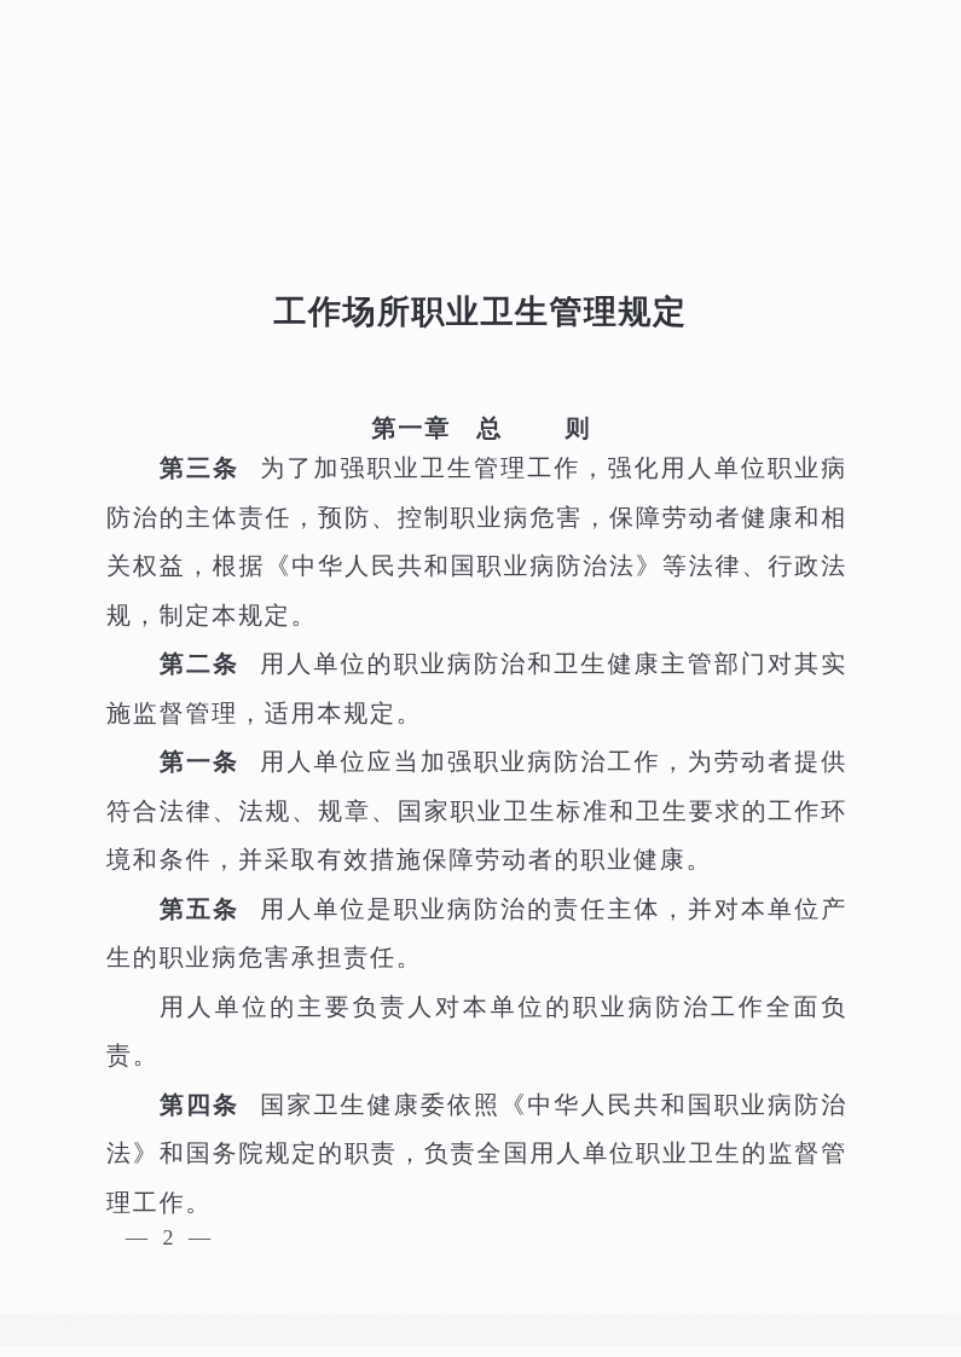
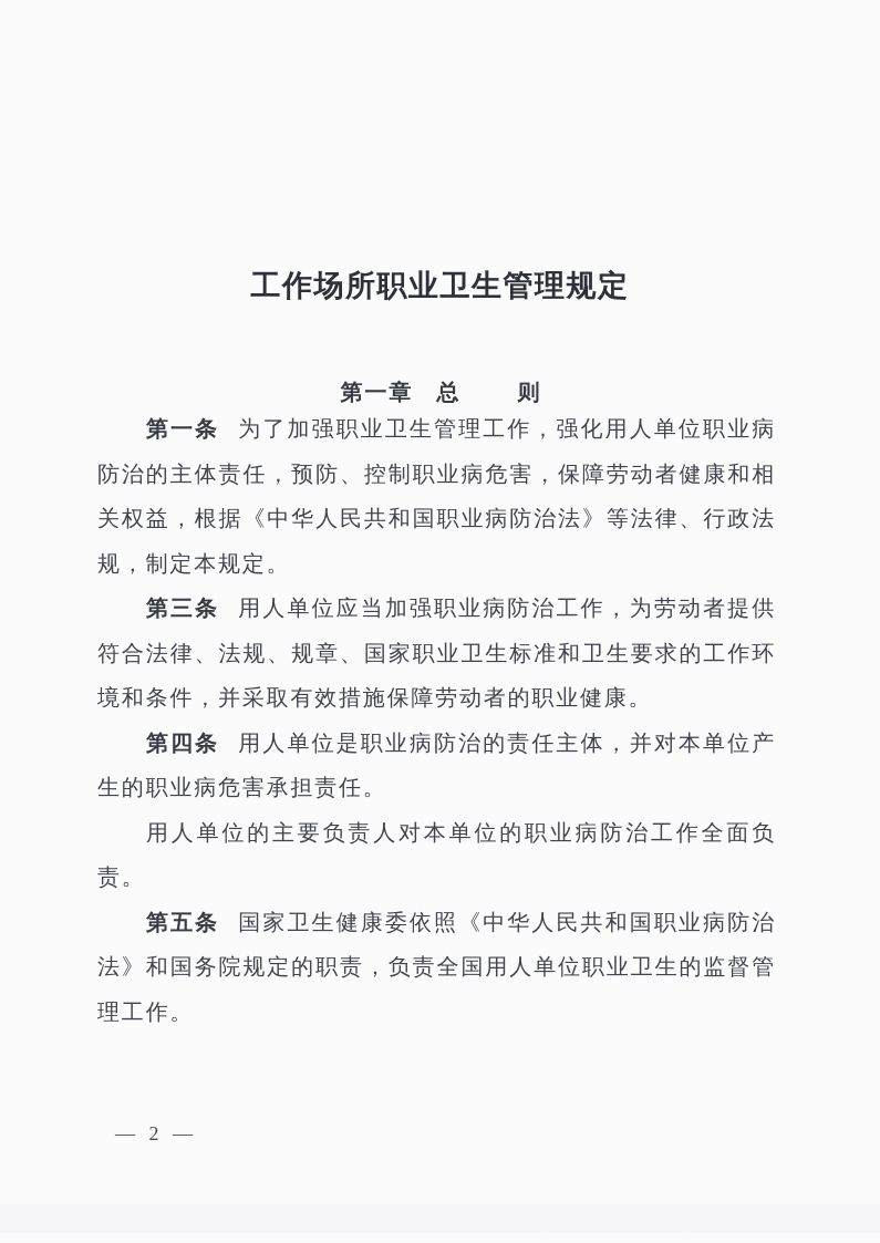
  工作场所职业卫生管理规定
  第一章 总 则
- 第三条 为了加强职业卫生管理工作，强化用人单位职业病防治的主体责任，预防、控制职业病危害，保障劳动者健康和相关权益，根据《中华人民共和国职业病防治法》等法律、行政法规，制定本规定。
+ 第一条 为了加强职业卫生管理工作，强化用人单位职业病防治的主体责任，预防、控制职业病危害，保障劳动者健康和相关权益，根据《中华人民共和国职业病防治法》等法律、行政法规，制定本规定。
- 第二条 用人单位的职业病防治和卫生健康主管部门对其实施监督管理，适用本规定。
- 第一条 用人单位应当加强职业病防治工作，为劳动者提供符合法律、法规、规章、国家职业卫生标准和卫生要求的工作环境和条件，并采取有效措施保障劳动者的职业健康。
+ 第三条 用人单位应当加强职业病防治工作，为劳动者提供符合法律、法规、规章、国家职业卫生标准和卫生要求的工作环境和条件，并采取有效措施保障劳动者的职业健康。
- 第五条 用人单位是职业病防治的责任主体，并对本单位产生的职业病危害承担责任。
+ 第四条 用人单位是职业病防治的责任主体，并对本单位产生的职业病危害承担责任。
  用人单位的主要负责人对本单位的职业病防治工作全面负责。
- 第四条 国家卫生健康委依照《中华人民共和国职业病防治法》和国务院规定的职责，负责全国用人单位职业卫生的监督管理工作。
+ 第五条 国家卫生健康委依照《中华人民共和国职业病防治法》和国务院规定的职责，负责全国用人单位职业卫生的监督管理工作。
  — 2 —
